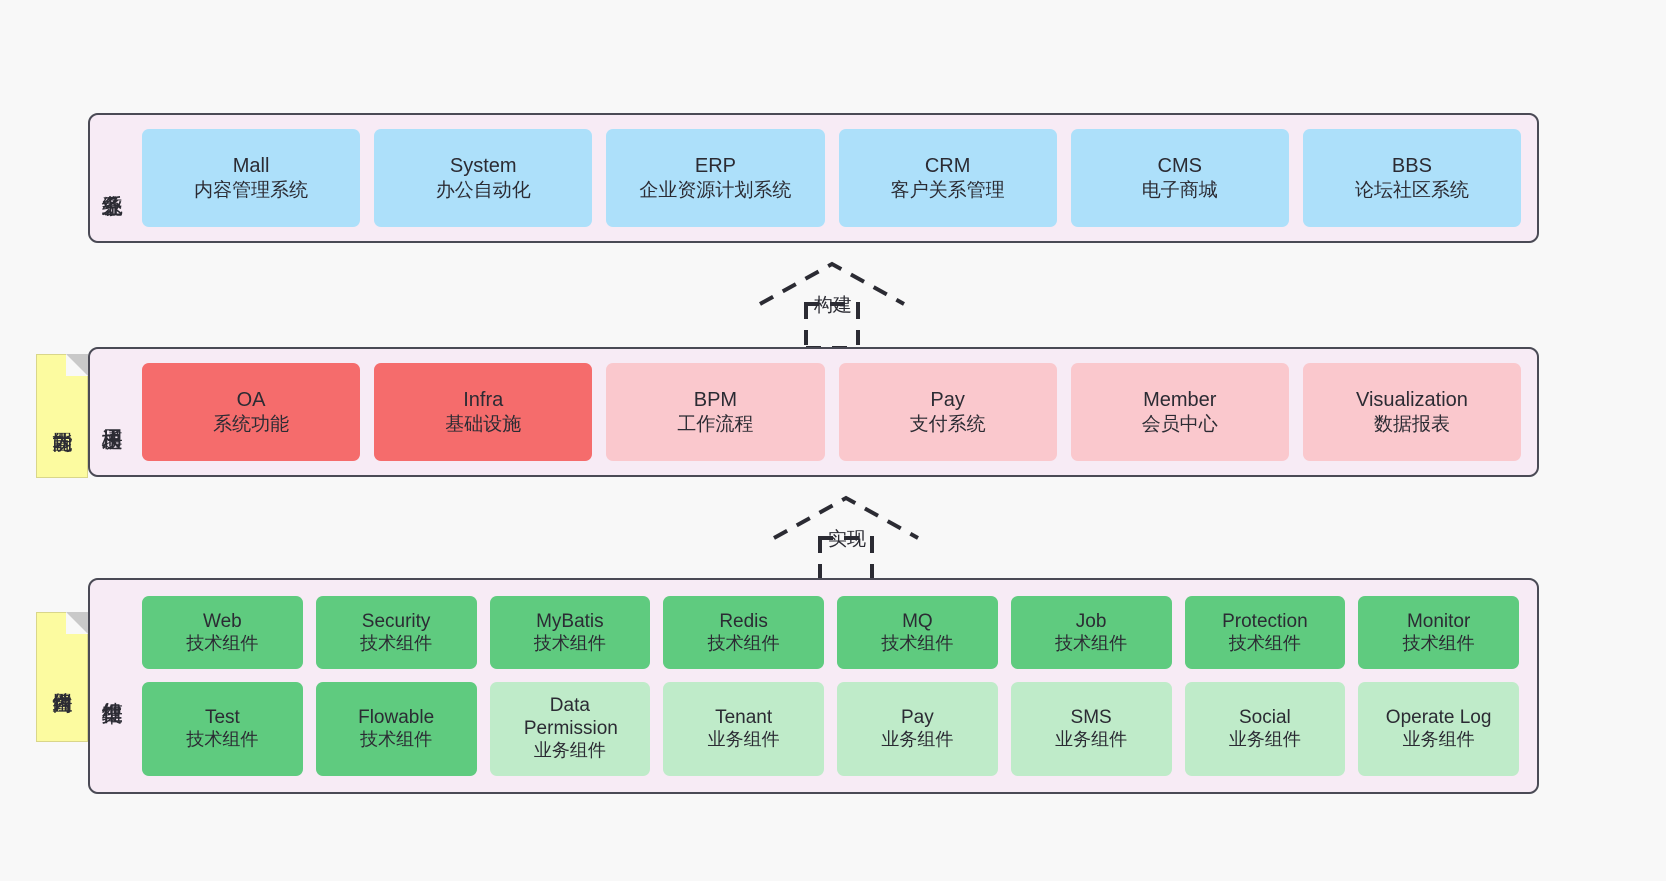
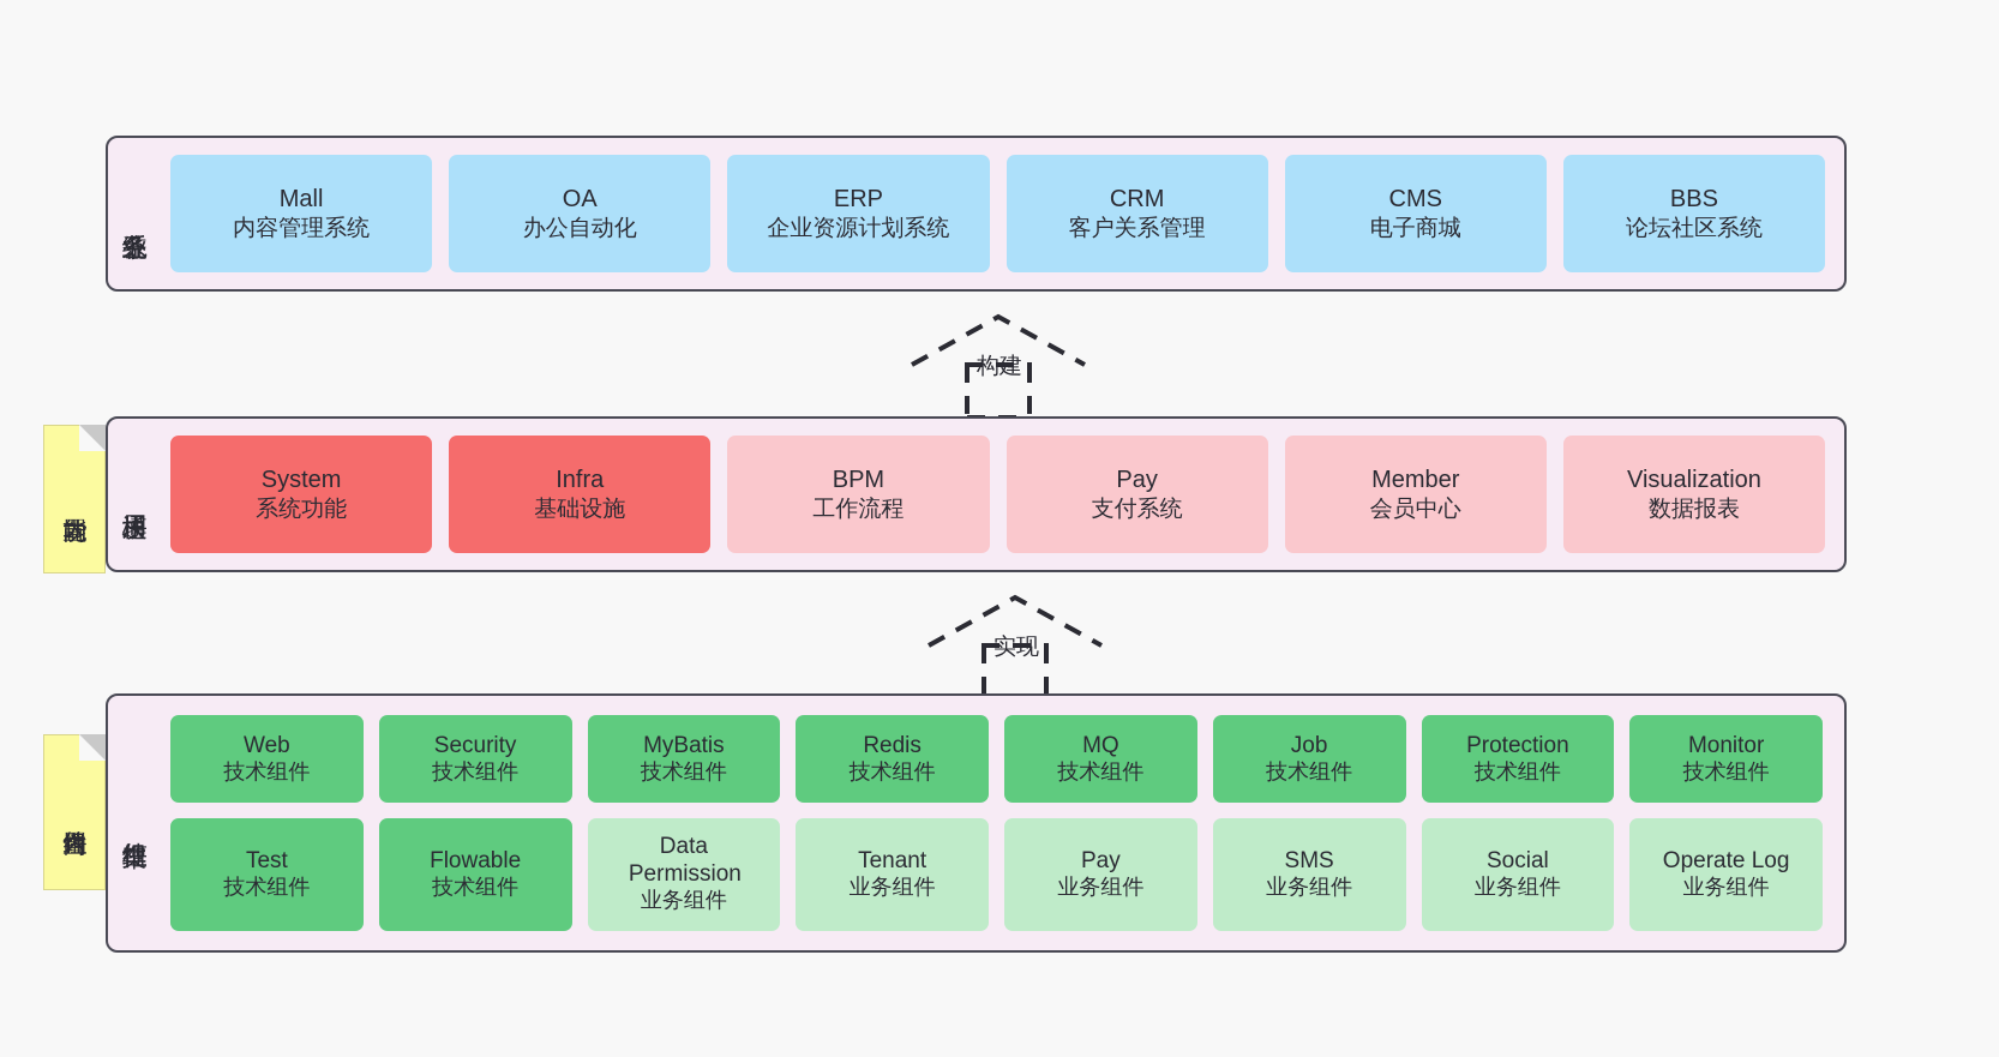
  Mall
  内容管理系统
- System
+ OA
  办公自动化
  ERP
  企业资源计划系统
  CRM
  客户关系管理
  CMS
  电子商城
  BBS
  论坛社区系统
  构建
- OA
+ System
  系统功能
  Infra
  基础设施
  BPM
  工作流程
  Pay
  支付系统
  Member
  会员中心
  Visualization
  数据报表
  实现
  Web
  技术组件
  Security
  技术组件
  MyBatis
  技术组件
  Redis
  技术组件
  MQ
  技术组件
  Job
  技术组件
  Protection
  技术组件
  Monitor
  技术组件
  Test
  技术组件
  Flowable
  技术组件
  Data Permission
  业务组件
  Tenant
  业务组件
  Pay
  业务组件
  SMS
  业务组件
  Social
  业务组件
  Operate Log
  业务组件
